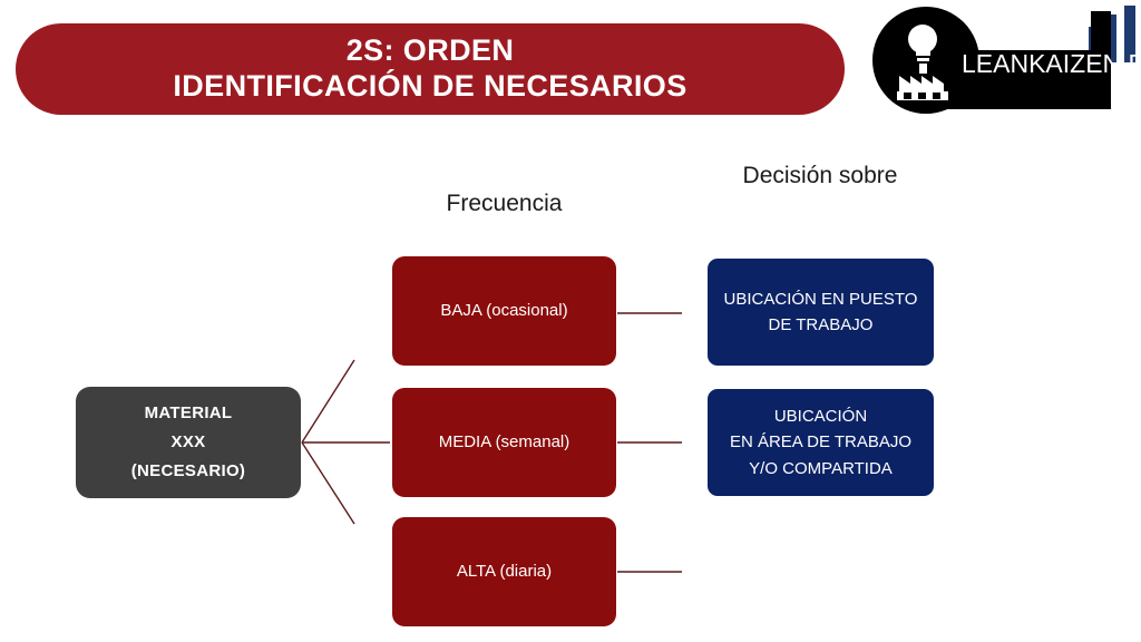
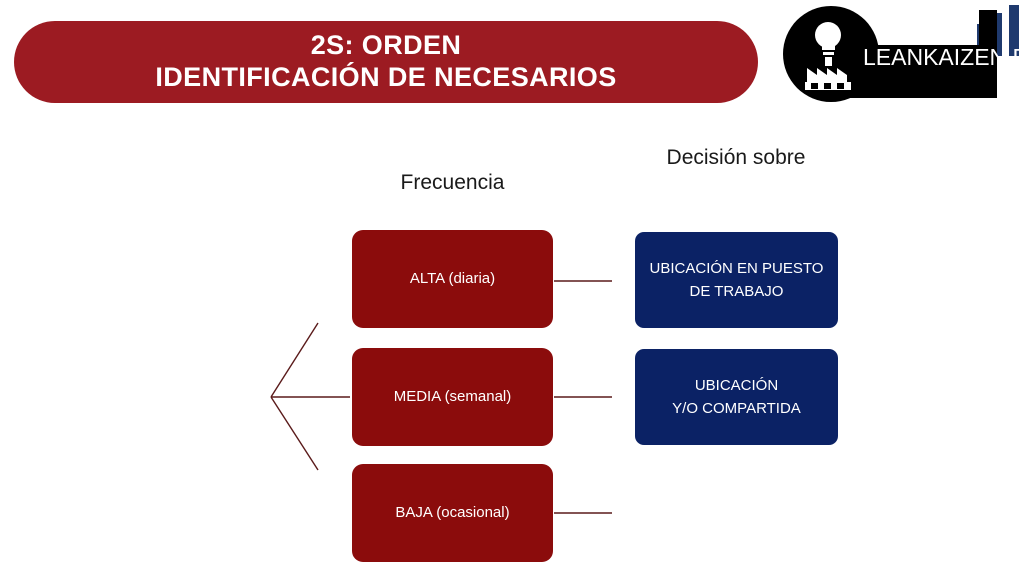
  2S: ORDEN
  IDENTIFICACIÓN DE NECESARIOS
  LEANKAIZEN.E
  Frecuencia
  Decisión sobre
- MATERIAL
- XXX
- (NECESARIO)
- BAJA (ocasional)
+ ALTA (diaria)
  MEDIA (semanal)
- ALTA (diaria)
+ BAJA (ocasional)
  UBICACIÓN EN PUESTO
  DE TRABAJO
  UBICACIÓN
- EN ÁREA DE TRABAJO
  Y/O COMPARTIDA
